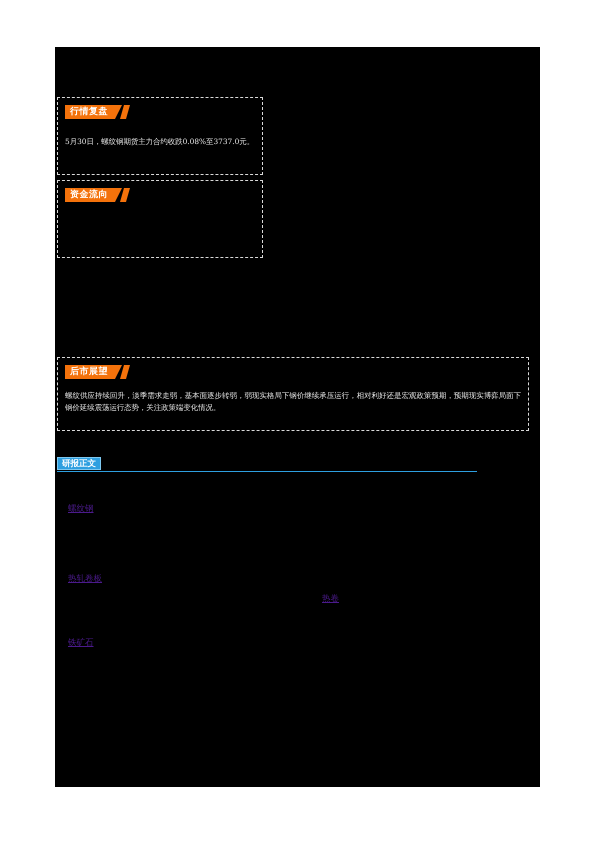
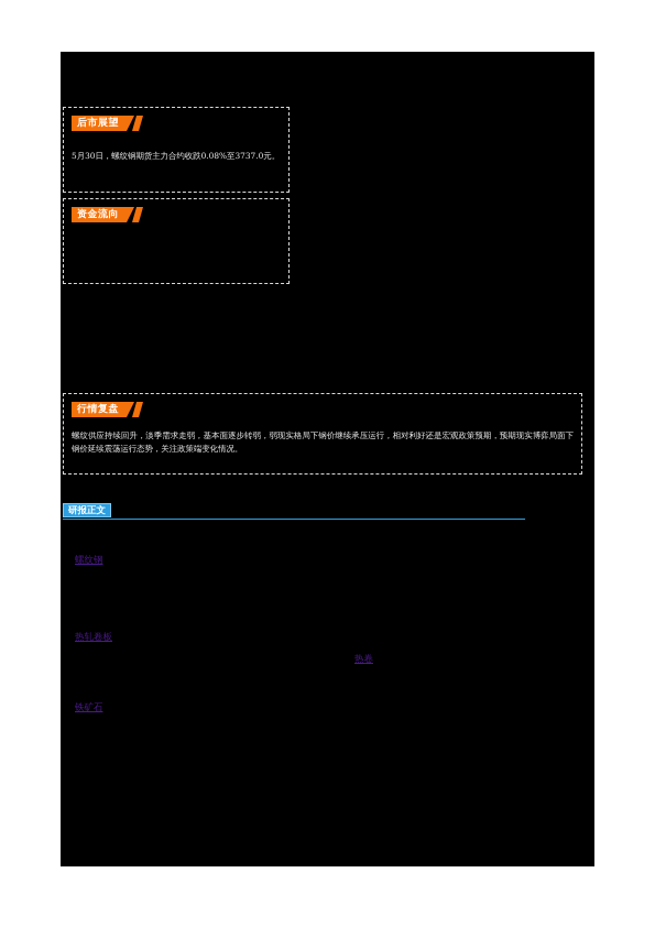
- 行情复盘
+ 后市展望
  5月30日，螺纹钢期货主力合约收跌0.08%至3737.0元。
  资金流向
- 后市展望
+ 行情复盘
  螺纹供应持续回升，淡季需求走弱，基本面逐步转弱，弱现实格局下钢价继续承压运行，相对利好还是宏观政策预期，预期现实博弈局面下钢价延续震荡运行态势，关注政策端变化情况。
  研报正文
  螺纹钢
  热轧卷板
  热卷
  铁矿石
